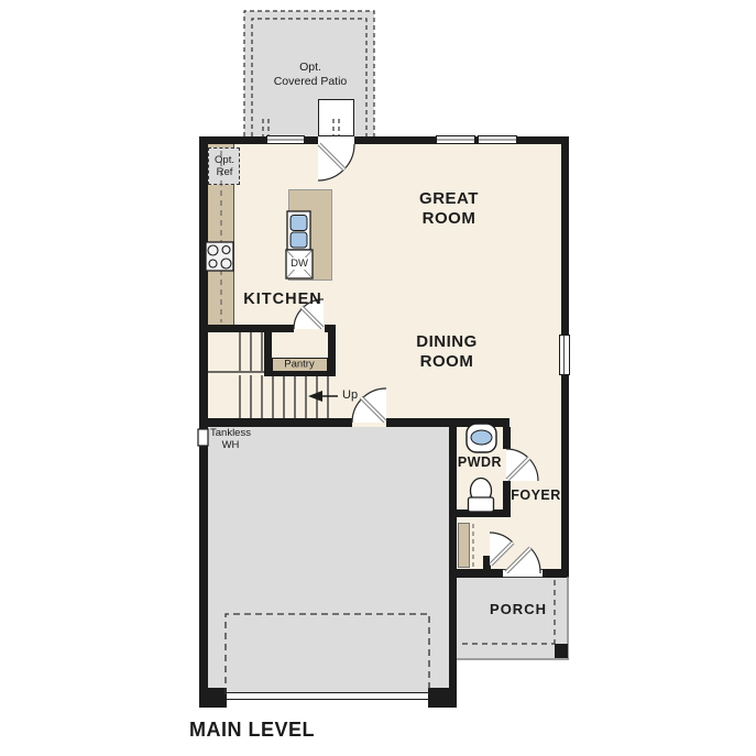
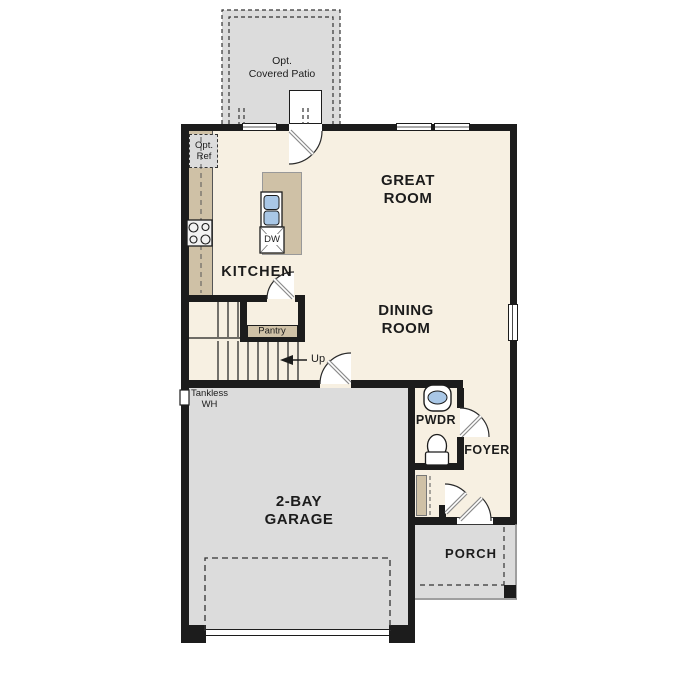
  Opt.
  Covered Patio
  GREAT
  ROOM
  DINING
  ROOM
  KITCHEN
  Pantry
+ 2-BAY
+ GARAGE
  PWDR
  FOYER
  PORCH
  Opt.
  Ref
  Tankless
  WH
  Up
  DW
- MAIN LEVEL
